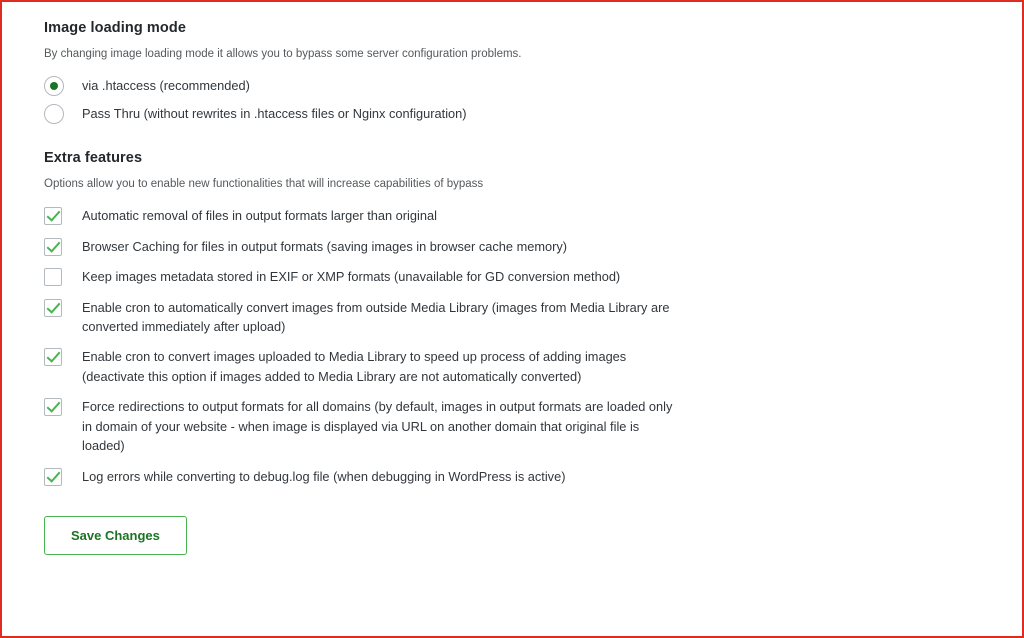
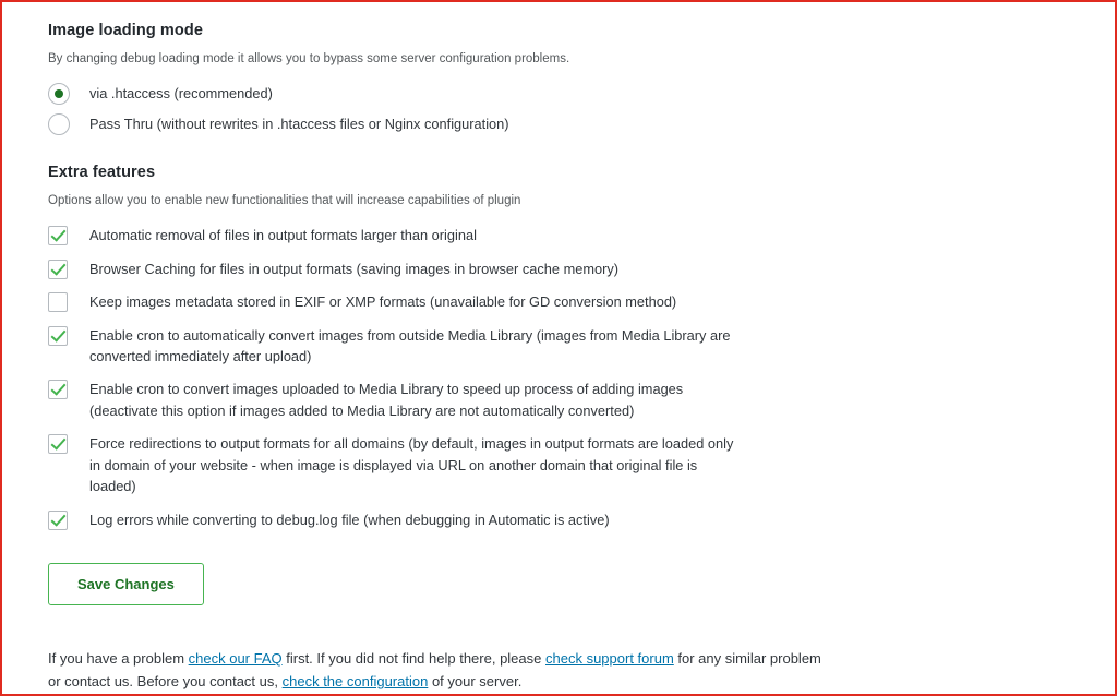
  Image loading mode
- By changing image loading mode it allows you to bypass some server configuration problems.
+ By changing debug loading mode it allows you to bypass some server configuration problems.
  via .htaccess (recommended)
  Pass Thru (without rewrites in .htaccess files or Nginx configuration)
  Extra features
- Options allow you to enable new functionalities that will increase capabilities of bypass
+ Options allow you to enable new functionalities that will increase capabilities of plugin
  Automatic removal of files in output formats larger than original
  Browser Caching for files in output formats (saving images in browser cache memory)
  Keep images metadata stored in EXIF or XMP formats (unavailable for GD conversion method)
  Enable cron to automatically convert images from outside Media Library (images from Media Library are converted immediately after upload)
  Enable cron to convert images uploaded to Media Library to speed up process of adding images (deactivate this option if images added to Media Library are not automatically converted)
  Force redirections to output formats for all domains (by default, images in output formats are loaded only in domain of your website - when image is displayed via URL on another domain that original file is loaded)
- Log errors while converting to debug.log file (when debugging in WordPress is active)
+ Log errors while converting to debug.log file (when debugging in Automatic is active)
  Save Changes
+ If you have a problem check our FAQ first. If you did not find help there, please check support forum for any similar problem or contact us. Before you contact us, check the configuration of your server.
